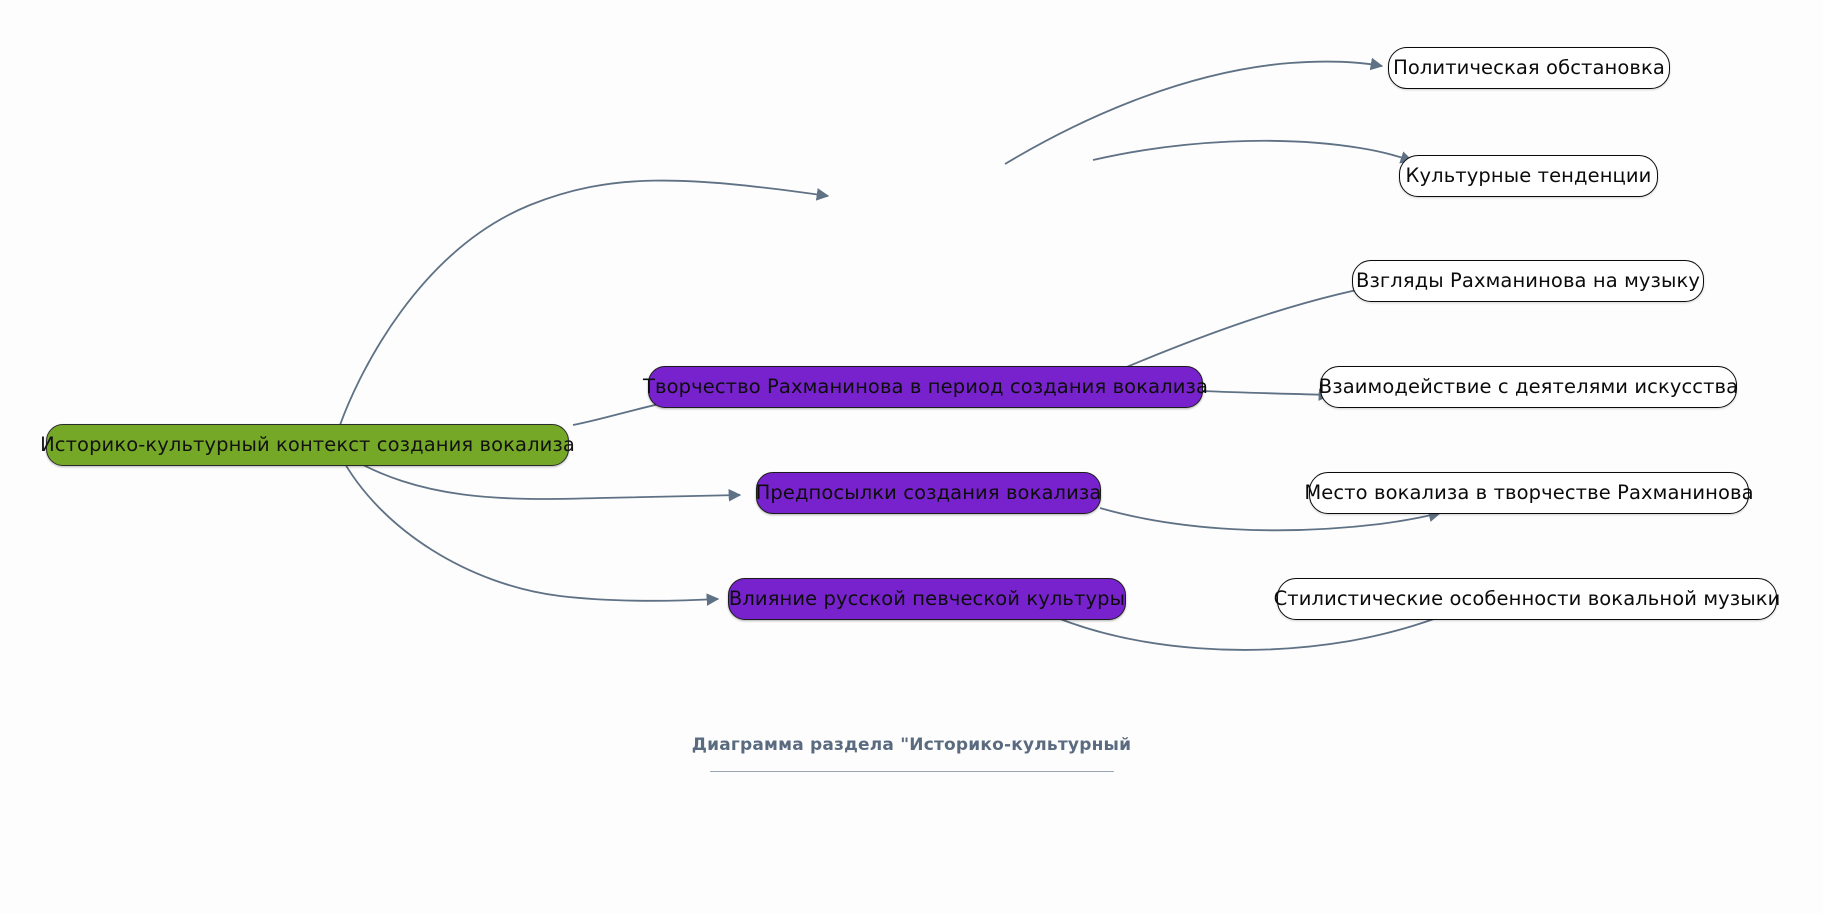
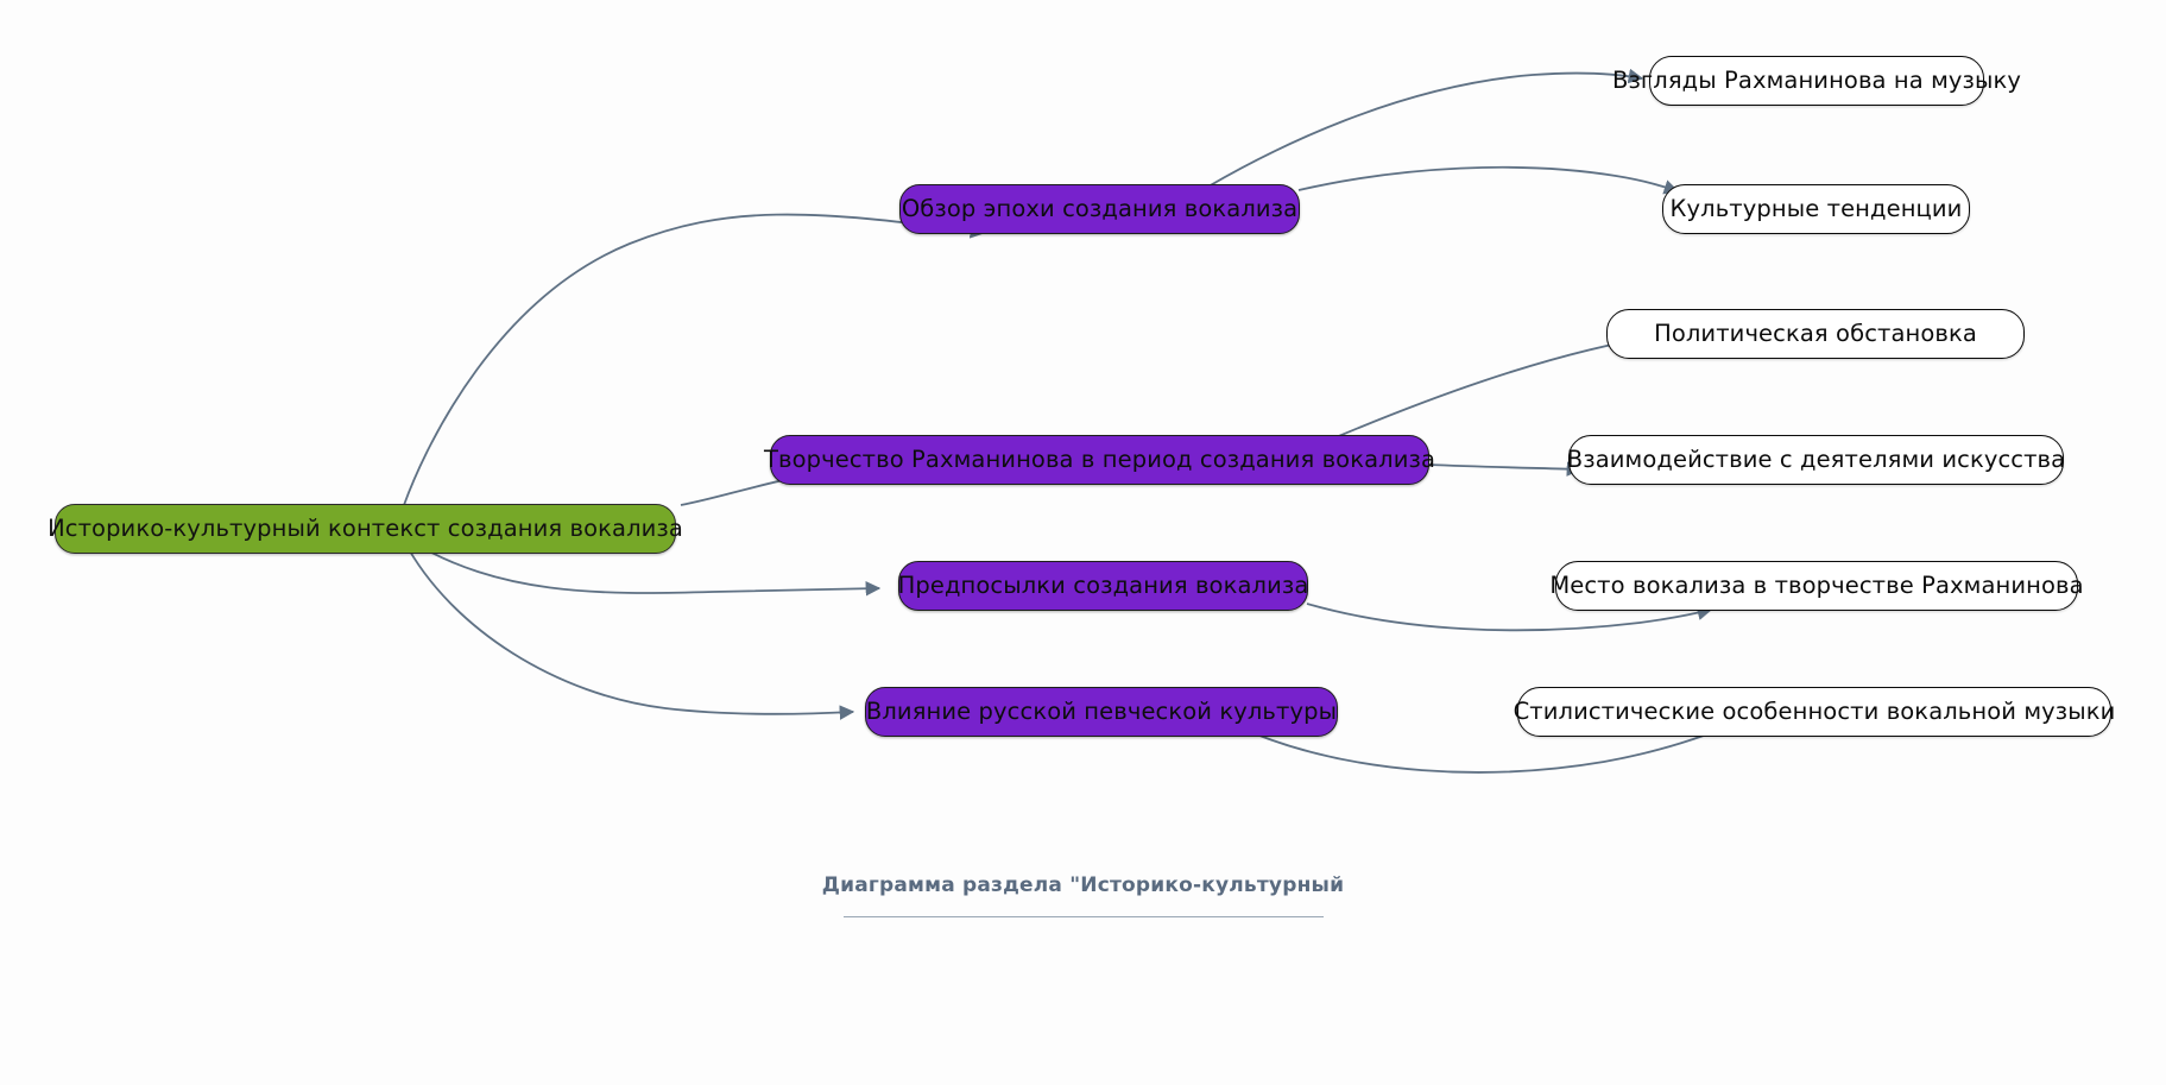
  Историко-культурный контекст создания вокализа
+ Обзор эпохи создания вокализа
  Творчество Рахманинова в период создания вокализа
  Предпосылки создания вокализа
  Влияние русской певческой культуры
- Политическая обстановка
+ Взгляды Рахманинова на музыку
  Культурные тенденции
- Взгляды Рахманинова на музыку
+ Политическая обстановка
  Взаимодействие с деятелями искусства
  Место вокализа в творчестве Рахманинова
  Стилистические особенности вокальной музыки
  Диаграмма раздела "Историко-культурный
